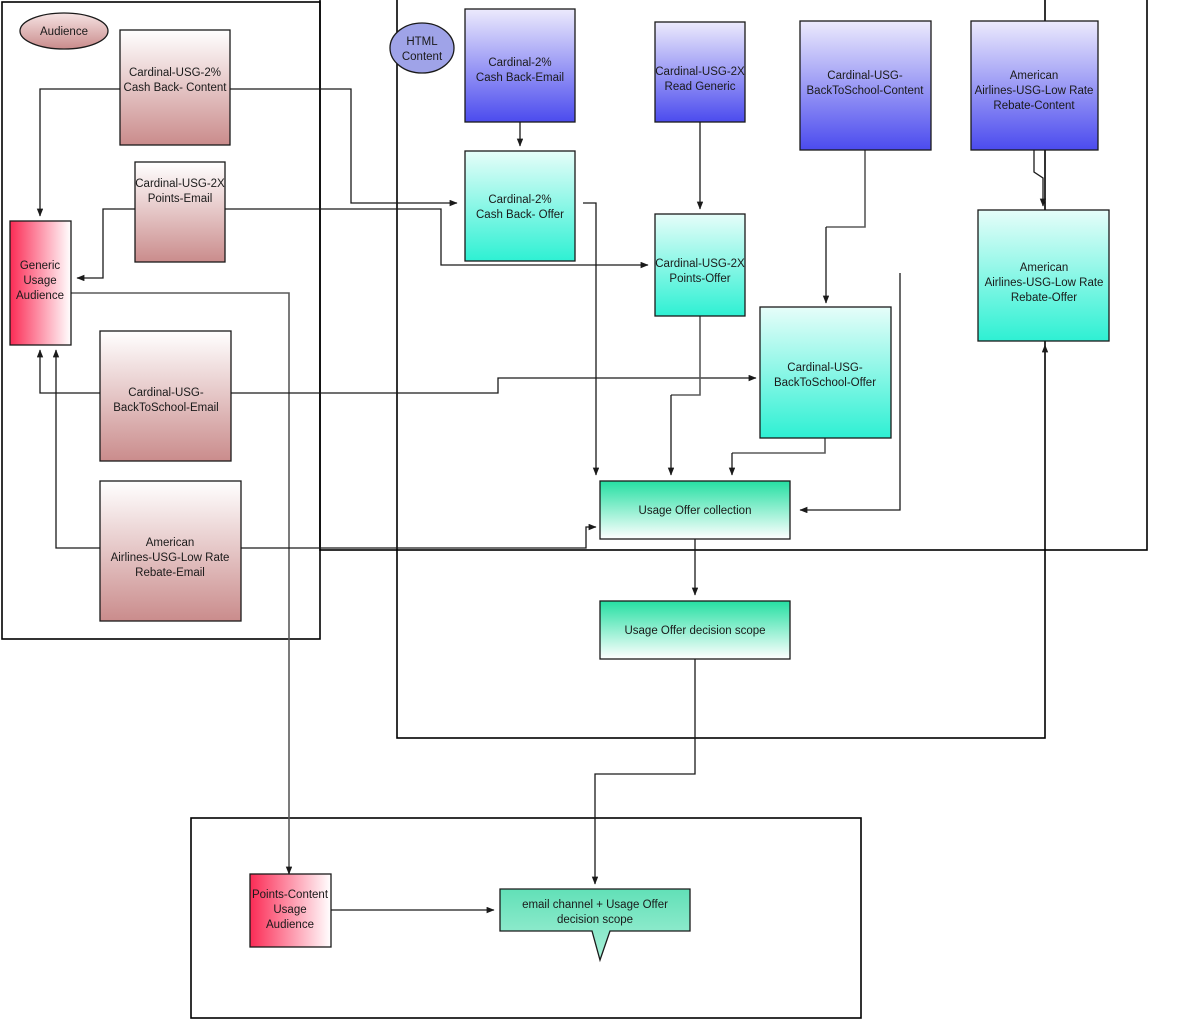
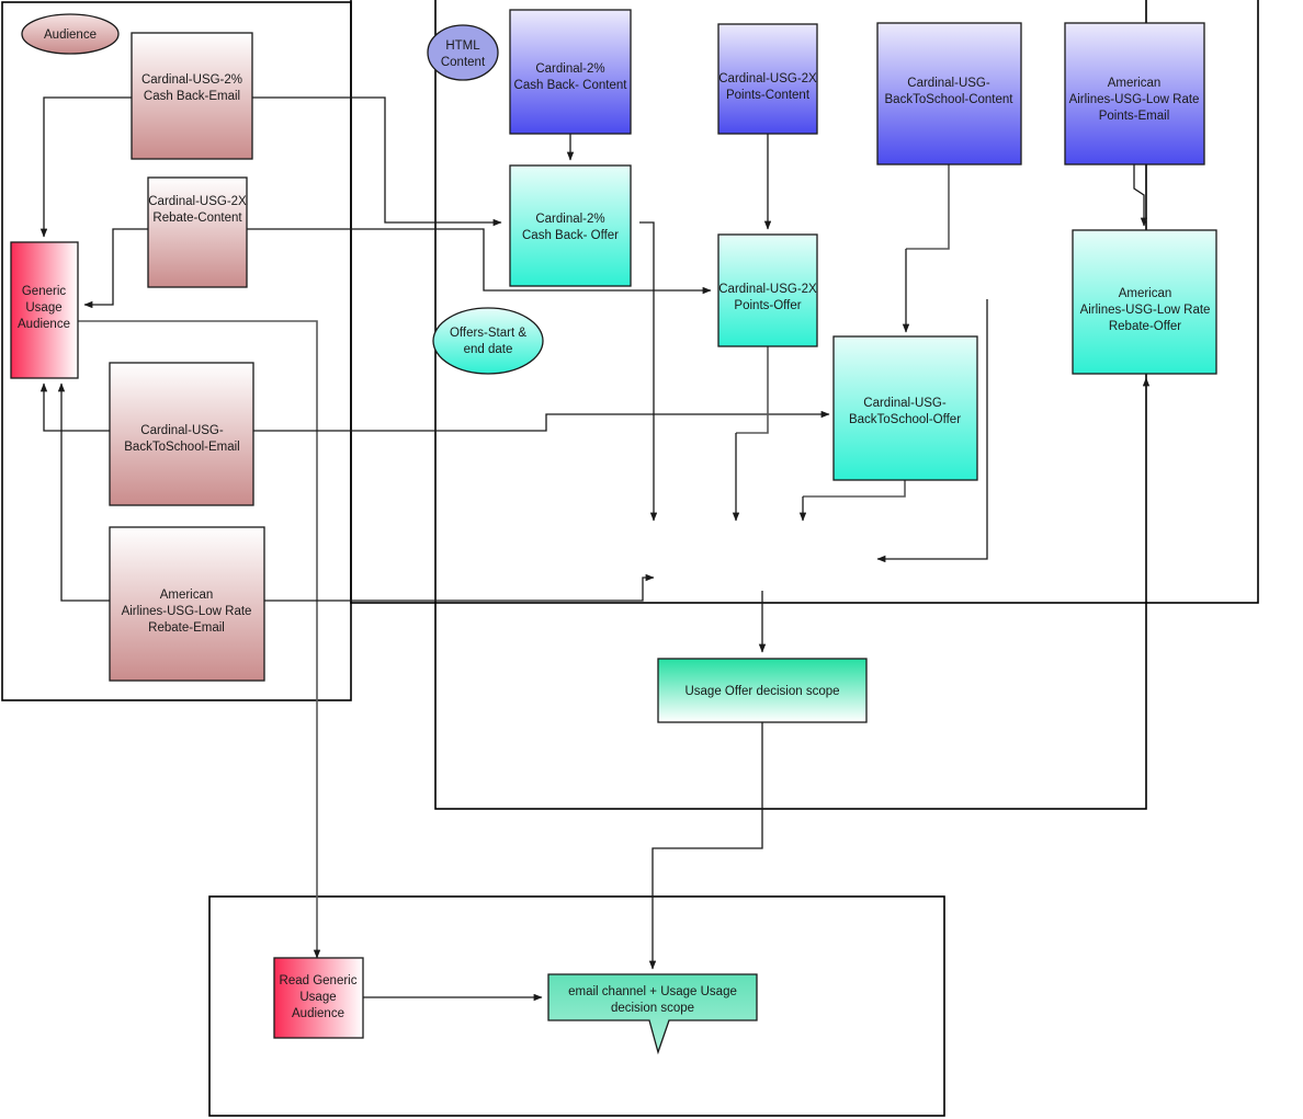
  Audience
  HTML
  Content
+ Offers-Start &
+ end date
  Generic
  Usage
  Audience
  Cardinal-USG-2%
- Cash Back- Content
+ Cash Back-Email
  Cardinal-USG-2X
- Points-Email
+ Rebate-Content
  Cardinal-USG-
  BackToSchool-Email
  American
  Airlines-USG-Low Rate
  Rebate-Email
  Cardinal-2%
- Cash Back-Email
+ Cash Back- Content
  Cardinal-USG-2X
- Read Generic
+ Points-Content
  Cardinal-USG-
  BackToSchool-Content
  American
  Airlines-USG-Low Rate
- Rebate-Content
+ Points-Email
  Cardinal-2%
  Cash Back- Offer
  Cardinal-USG-2X
  Points-Offer
  Cardinal-USG-
  BackToSchool-Offer
  American
  Airlines-USG-Low Rate
  Rebate-Offer
- Usage Offer collection
  Usage Offer decision scope
- Points-Content
+ Read Generic
  Usage
  Audience
- email channel + Usage Offer
+ email channel + Usage Usage
  decision scope
